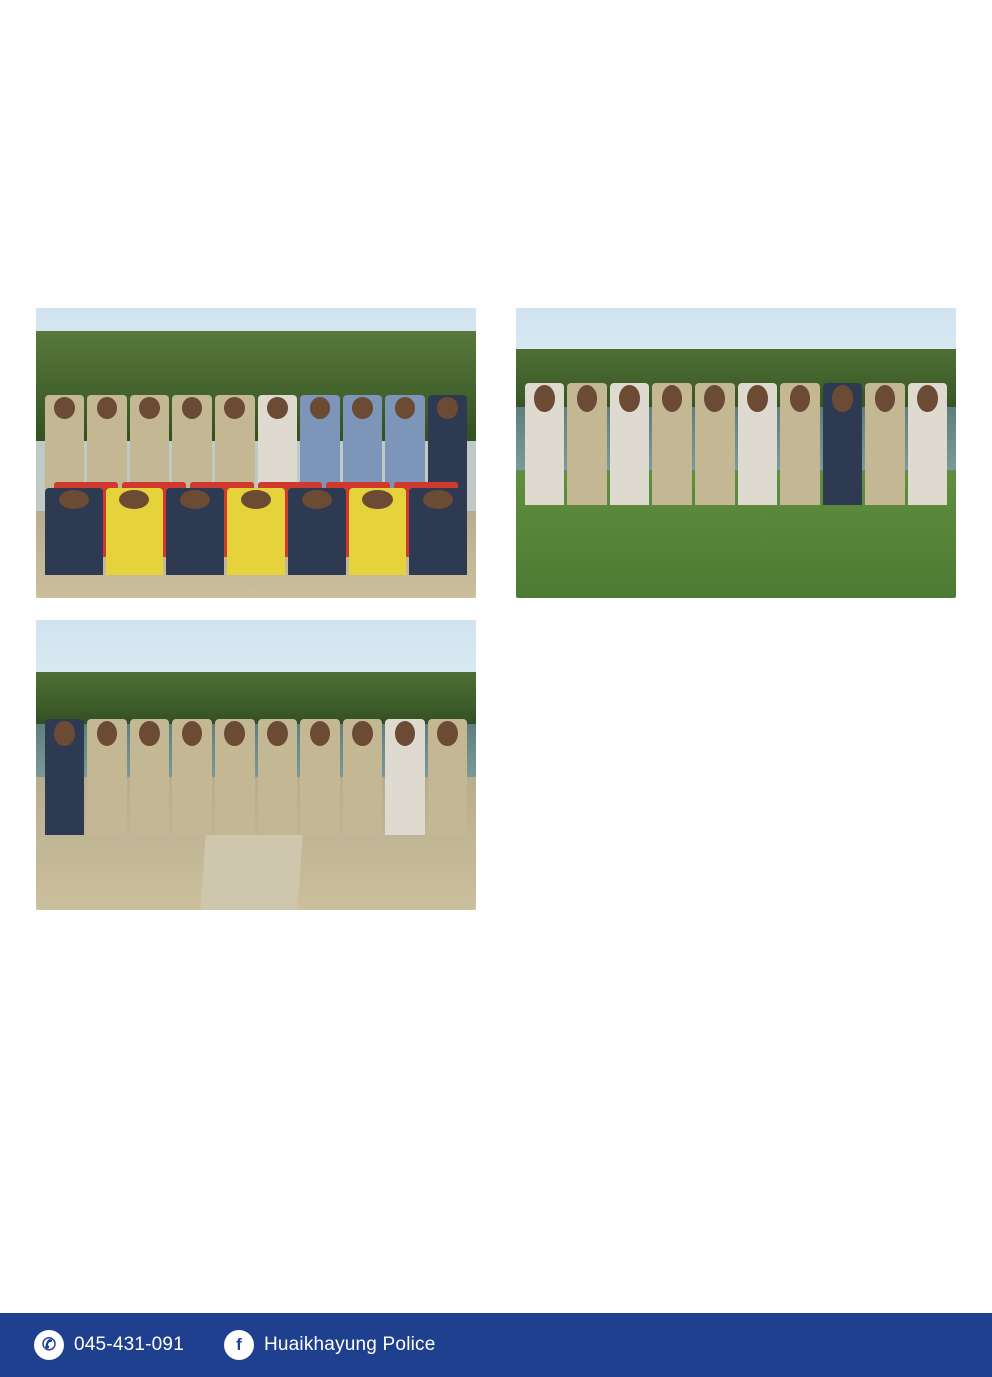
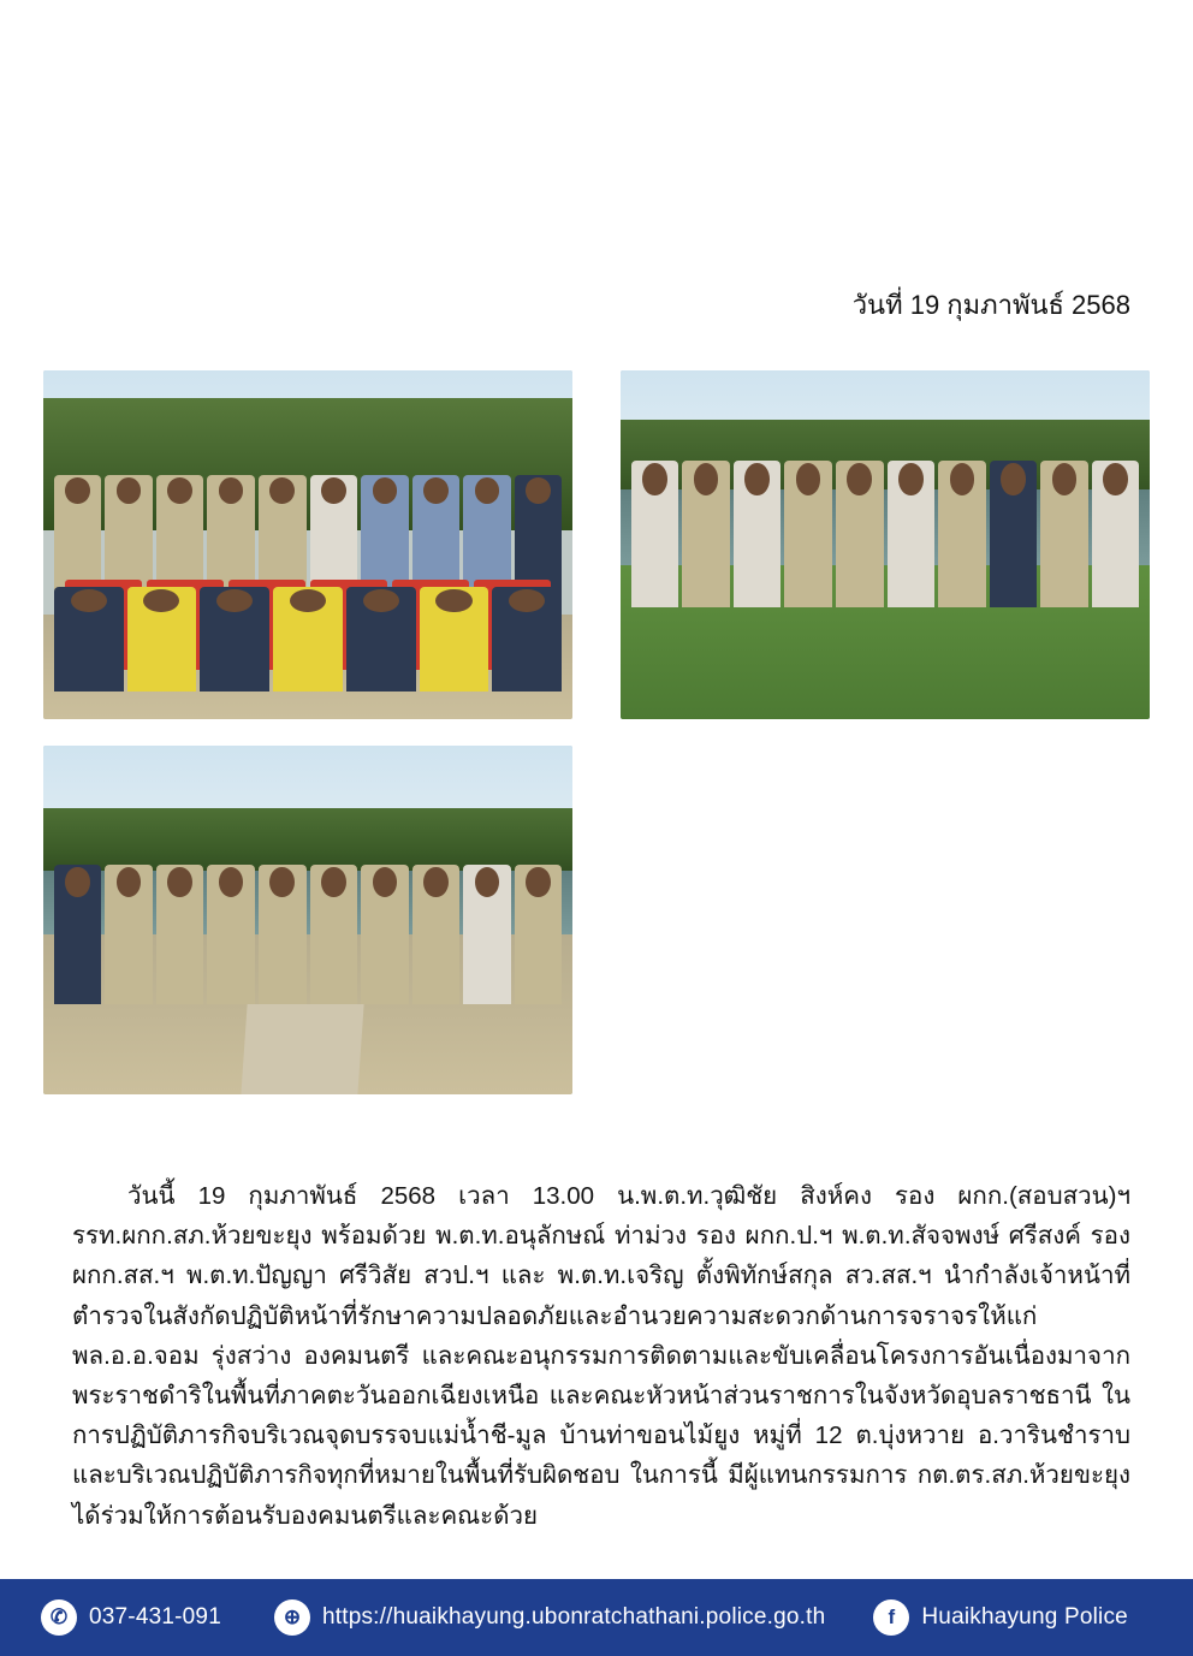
+ วันที่ 19 กุมภาพันธ์ 2568
+ วันนี้ 19 กุมภาพันธ์ 2568 เวลา 13.00 น.พ.ต.ท.วุฒิชัย สิงห์คง รอง ผกก.(สอบสวน)ฯ รรท.ผกก.สภ.ห้วยขะยุง พร้อมด้วย พ.ต.ท.อนุลักษณ์ ท่าม่วง รอง ผกก.ป.ฯ พ.ต.ท.สัจจพงษ์ ศรีสงค์ รอง ผกก.สส.ฯ พ.ต.ท.ปัญญา ศรีวิสัย สวป.ฯ และ พ.ต.ท.เจริญ ตั้งพิทักษ์สกุล สว.สส.ฯ นำกำลังเจ้าหน้าที่ตำรวจในสังกัดปฏิบัติหน้าที่รักษาความปลอดภัยและอำนวยความสะดวกด้านการจราจรให้แก่ พล.อ.อ.จอม รุ่งสว่าง องคมนตรี และคณะอนุกรรมการติดตามและขับเคลื่อนโครงการอันเนื่องมาจากพระราชดำริในพื้นที่ภาคตะวันออกเฉียงเหนือ และคณะหัวหน้าส่วนราชการในจังหวัดอุบลราชธานี ในการปฏิบัติภารกิจบริเวณจุดบรรจบแม่น้ำชี-มูล บ้านท่าขอนไม้ยูง หมู่ที่ 12 ต.บุ่งหวาย อ.วารินชำราบ และบริเวณปฏิบัติภารกิจทุกที่หมายในพื้นที่รับผิดชอบ ในการนี้ มีผู้แทนกรรมการ กต.ตร.สภ.ห้วยขะยุง ได้ร่วมให้การต้อนรับองคมนตรีและคณะด้วย
  ✆
- 045-431-091
+ 037-431-091
+ ⊕
+ https://huaikhayung.ubonratchathani.police.go.th
  f
  Huaikhayung Police
